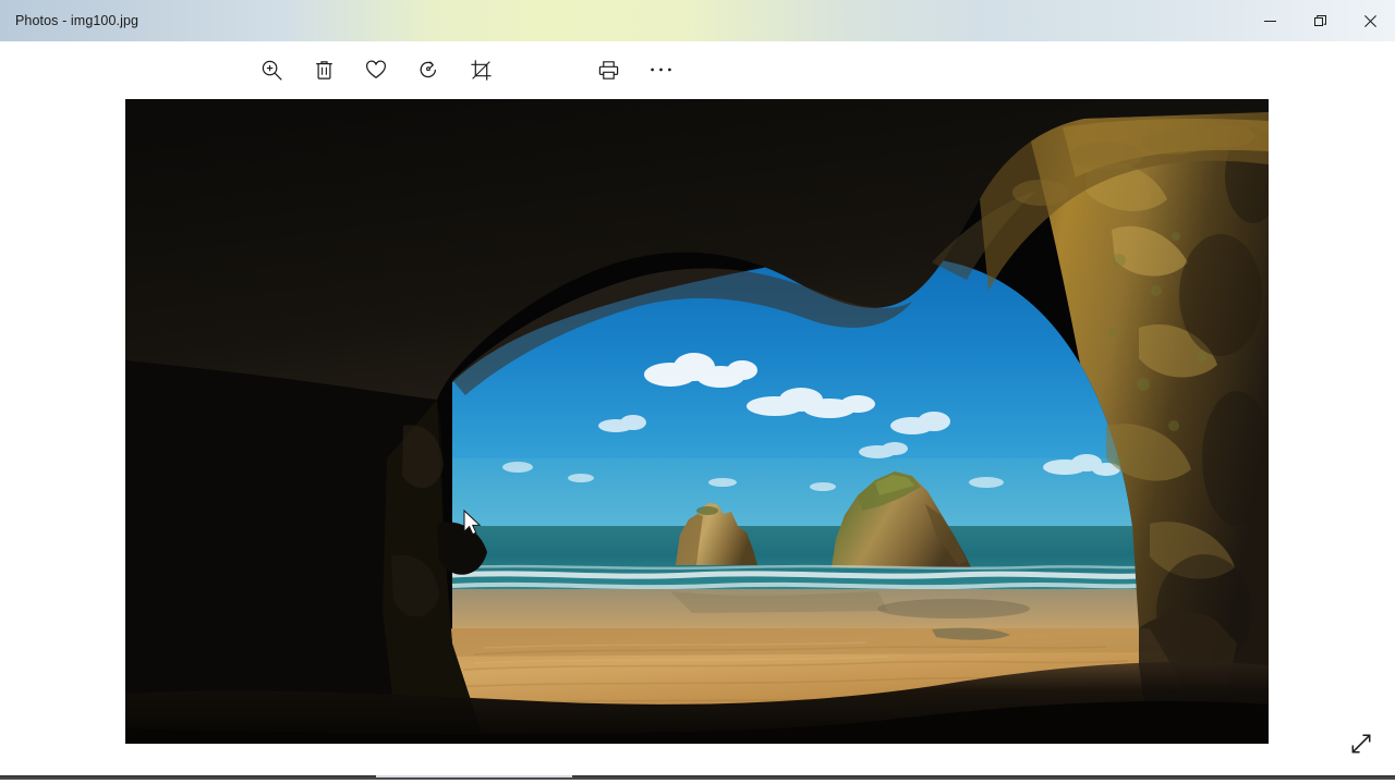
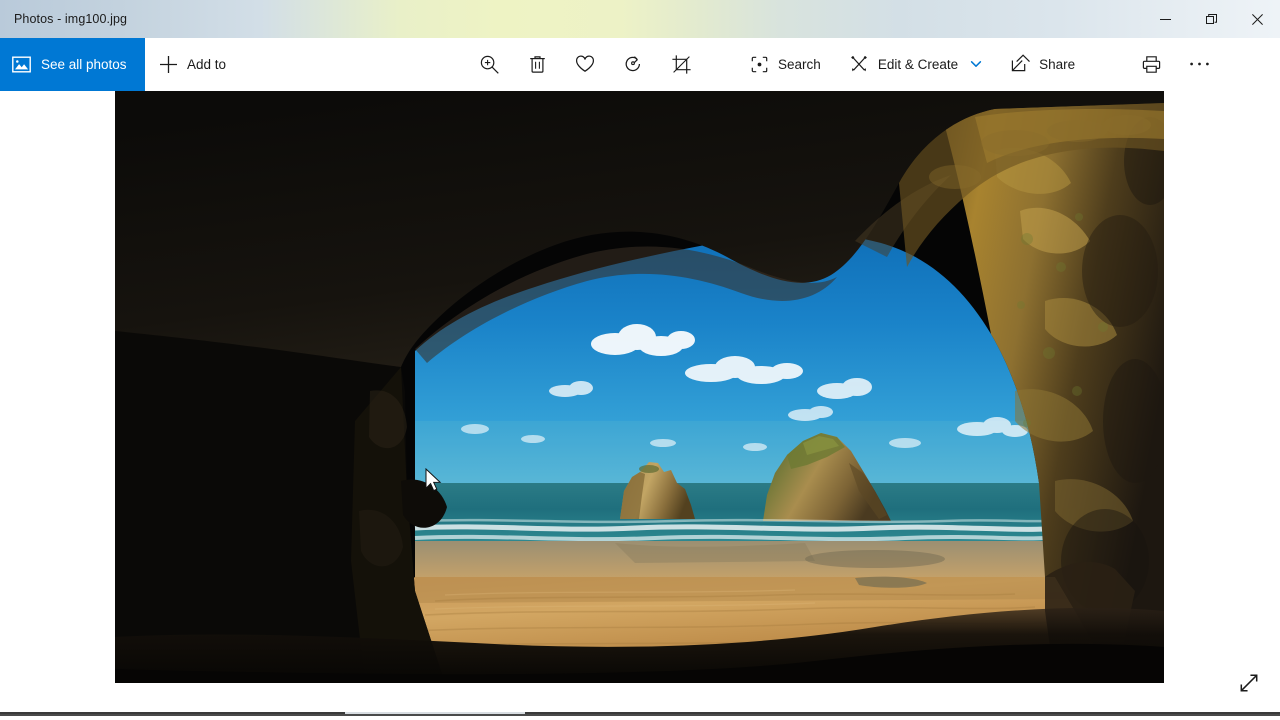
  Photos - img100.jpg
+ See all photos
+ Add to
+ Search
+ Edit & Create
+ Share
